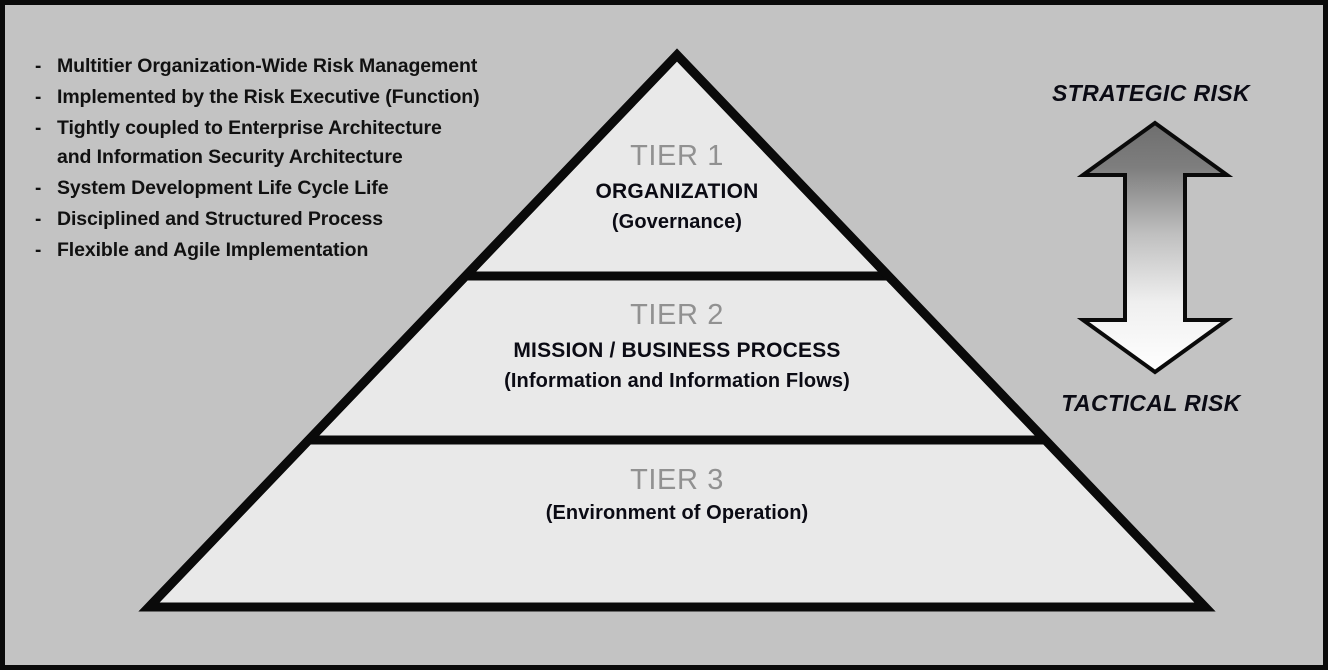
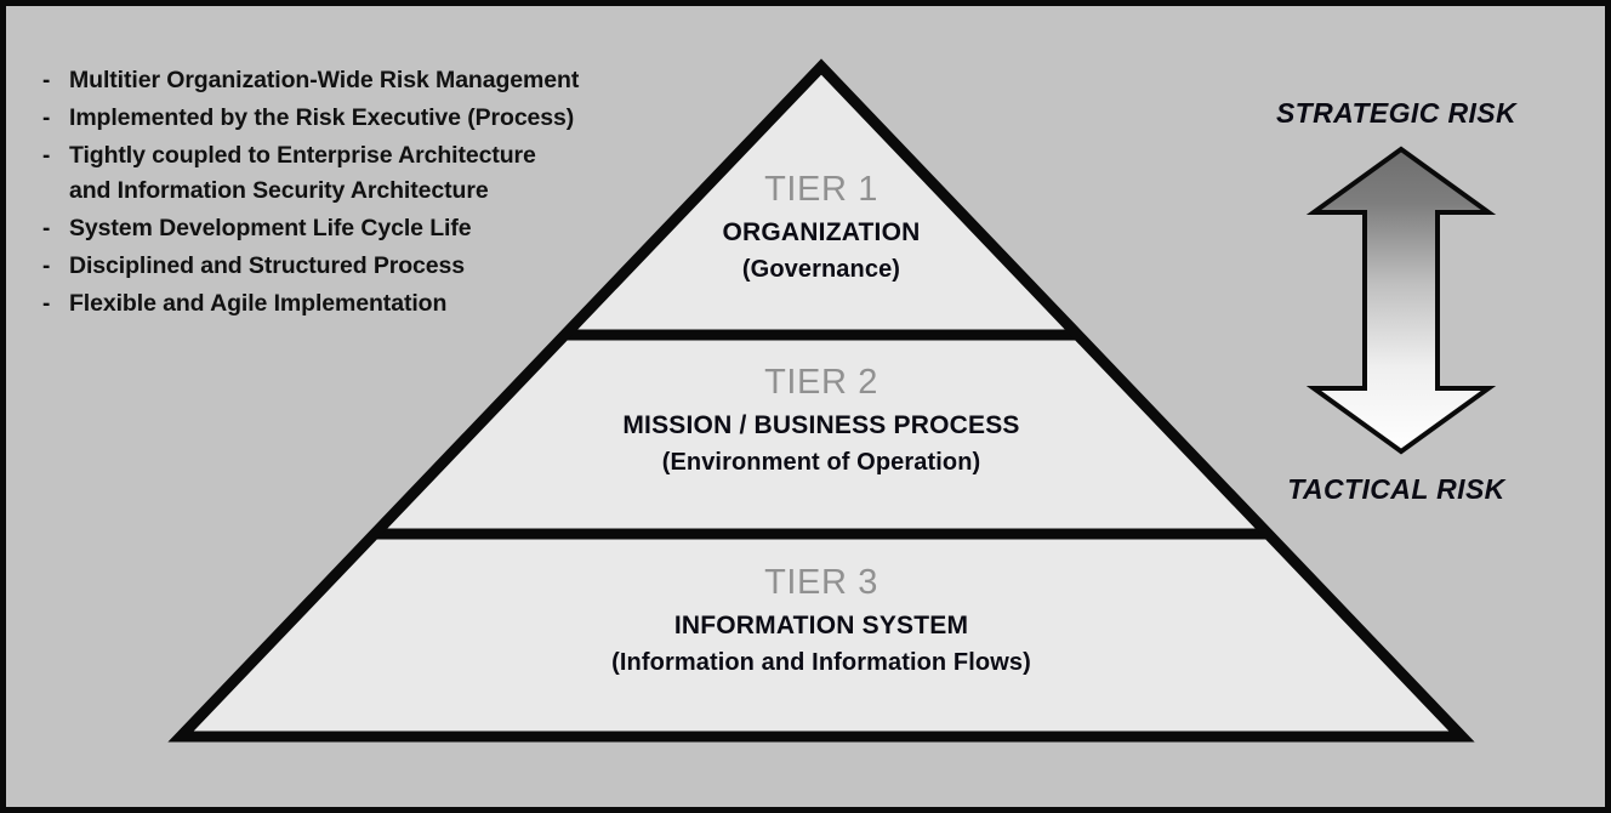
  -
  Multitier Organization-Wide Risk Management
  -
- Implemented by the Risk Executive (Function)
+ Implemented by the Risk Executive (Process)
  -
  Tightly coupled to Enterprise Architecture
  and Information Security Architecture
  -
  System Development Life Cycle Life
  -
  Disciplined and Structured Process
  -
  Flexible and Agile Implementation
  TIER 1
  ORGANIZATION
  (Governance)
  TIER 2
  MISSION / BUSINESS PROCESS
- (Information and Information Flows)
+ (Environment of Operation)
  TIER 3
+ INFORMATION SYSTEM
- (Environment of Operation)
+ (Information and Information Flows)
  STRATEGIC RISK
  TACTICAL RISK
